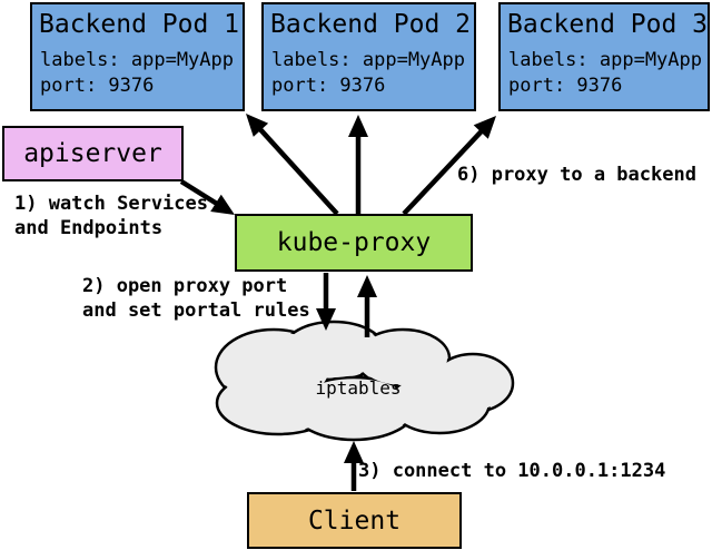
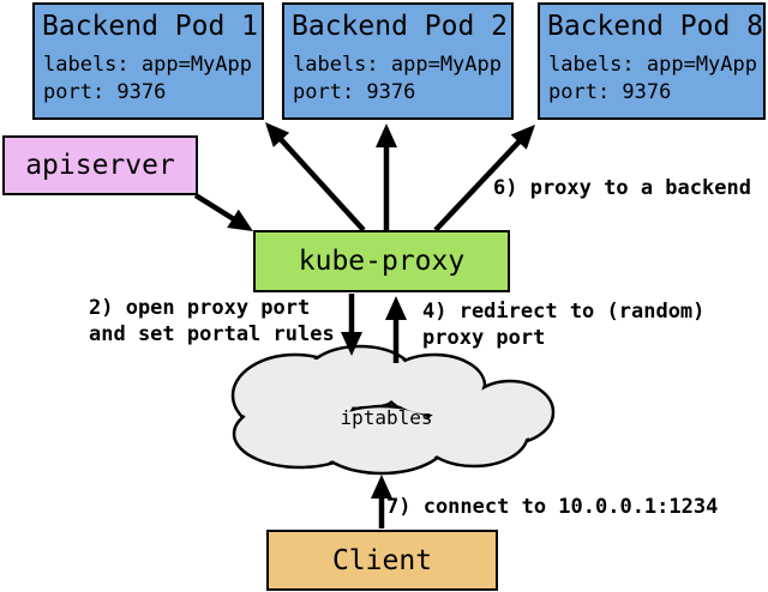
  Backend Pod 1
  labels: app=MyApp
  port: 9376
  Backend Pod 2
  labels: app=MyApp
  port: 9376
- Backend Pod 3
+ Backend Pod 8
  labels: app=MyApp
  port: 9376
  apiserver
  kube-proxy
  iptables
  Client
- 1) watch Services
- and Endpoints
  2) open proxy port
  and set portal rules
- 3) connect to 10.0.0.1:1234
+ 7) connect to 10.0.0.1:1234
+ 4) redirect to (random)
+ proxy port
  6) proxy to a backend
